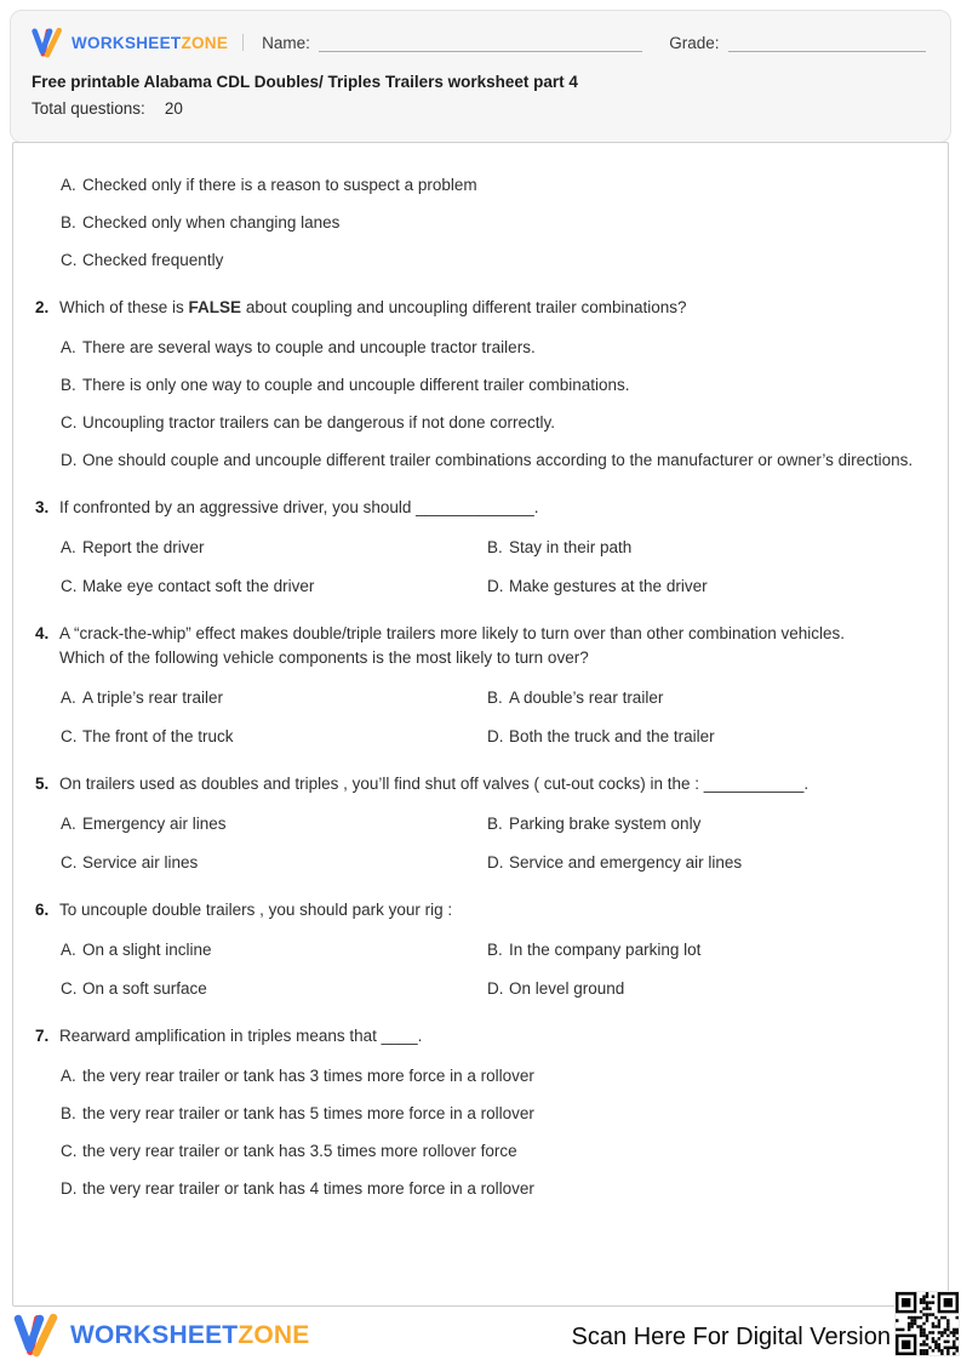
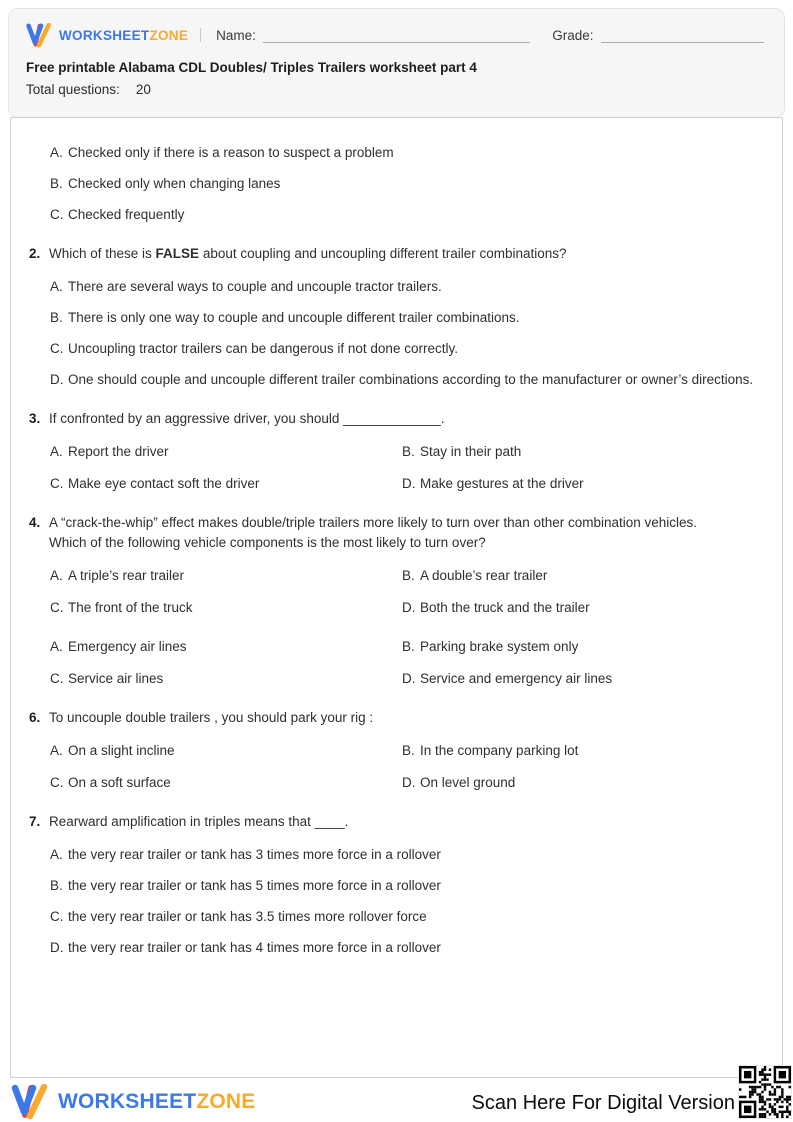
  WORKSHEETZONE
  Name:
  Grade:
  Free printable Alabama CDL Doubles/ Triples Trailers worksheet part 4
  Total questions: 20
  A.
  Checked only if there is a reason to suspect a problem
  B.
  Checked only when changing lanes
  C.
  Checked frequently
  2.
  Which of these is FALSE about coupling and uncoupling different trailer combinations?
  A.
  There are several ways to couple and uncouple tractor trailers.
  B.
  There is only one way to couple and uncouple different trailer combinations.
  C.
  Uncoupling tractor trailers can be dangerous if not done correctly.
  D.
  One should couple and uncouple different trailer combinations according to the manufacturer or owner’s directions.
  3.
  If confronted by an aggressive driver, you should _____________.
  A.
  Report the driver
  B.
  Stay in their path
  C.
  Make eye contact soft the driver
  D.
  Make gestures at the driver
  4.
  A “crack-the-whip” effect makes double/triple trailers more likely to turn over than other combination vehicles. Which of the following vehicle components is the most likely to turn over?
  A.
  A triple’s rear trailer
  B.
  A double’s rear trailer
  C.
  The front of the truck
  D.
  Both the truck and the trailer
- 5.
- On trailers used as doubles and triples , you’ll find shut off valves ( cut-out cocks) in the : ___________.
  A.
  Emergency air lines
  B.
  Parking brake system only
  C.
  Service air lines
  D.
  Service and emergency air lines
  6.
  To uncouple double trailers , you should park your rig :
  A.
  On a slight incline
  B.
  In the company parking lot
  C.
  On a soft surface
  D.
  On level ground
  7.
  Rearward amplification in triples means that ____.
  A.
  the very rear trailer or tank has 3 times more force in a rollover
  B.
  the very rear trailer or tank has 5 times more force in a rollover
  C.
  the very rear trailer or tank has 3.5 times more rollover force
  D.
  the very rear trailer or tank has 4 times more force in a rollover
  WORKSHEETZONE
  Scan Here For Digital Version
